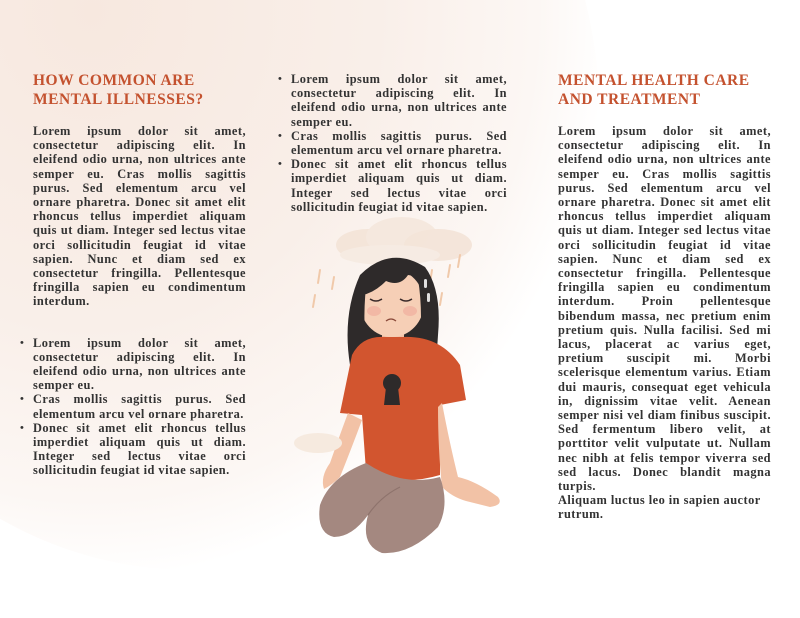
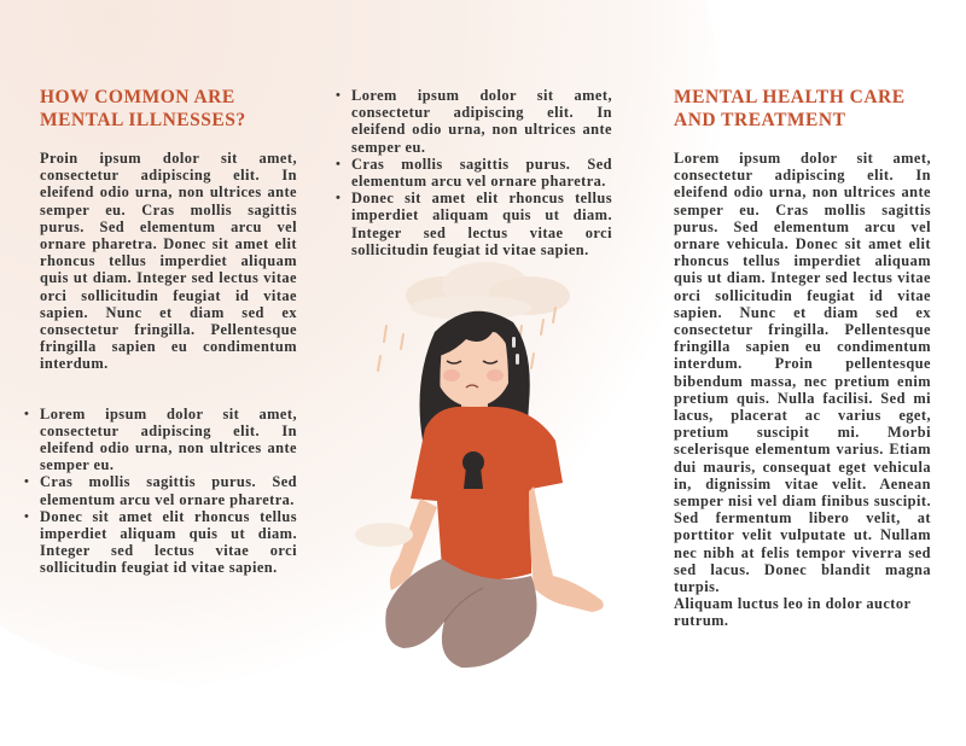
  HOW COMMON ARE
  MENTAL ILLNESSES?
- Lorem ipsum dolor sit amet, consectetur adipiscing elit. In eleifend odio urna, non ultrices ante semper eu. Cras mollis sagittis purus. Sed elementum arcu vel ornare pharetra. Donec sit amet elit rhoncus tellus imperdiet aliquam quis ut diam. Integer sed lectus vitae orci sollicitudin feugiat id vitae sapien. Nunc et diam sed ex consectetur fringilla. Pellentesque fringilla sapien eu condimentum interdum.
+ Proin ipsum dolor sit amet, consectetur adipiscing elit. In eleifend odio urna, non ultrices ante semper eu. Cras mollis sagittis purus. Sed elementum arcu vel ornare pharetra. Donec sit amet elit rhoncus tellus imperdiet aliquam quis ut diam. Integer sed lectus vitae orci sollicitudin feugiat id vitae sapien. Nunc et diam sed ex consectetur fringilla. Pellentesque fringilla sapien eu condimentum interdum.
  Lorem ipsum dolor sit amet, consectetur adipiscing elit. In eleifend odio urna, non ultrices ante semper eu.
  Cras mollis sagittis purus. Sed elementum arcu vel ornare pharetra.
  Donec sit amet elit rhoncus tellus imperdiet aliquam quis ut diam. Integer sed lectus vitae orci sollicitudin feugiat id vitae sapien.
  Lorem ipsum dolor sit amet, consectetur adipiscing elit. In eleifend odio urna, non ultrices ante semper eu.
  Cras mollis sagittis purus. Sed elementum arcu vel ornare pharetra.
  Donec sit amet elit rhoncus tellus imperdiet aliquam quis ut diam. Integer sed lectus vitae orci sollicitudin feugiat id vitae sapien.
  MENTAL HEALTH CARE
  AND TREATMENT
- Lorem ipsum dolor sit amet, consectetur adipiscing elit. In eleifend odio urna, non ultrices ante semper eu. Cras mollis sagittis purus. Sed elementum arcu vel ornare pharetra. Donec sit amet elit rhoncus tellus imperdiet aliquam quis ut diam. Integer sed lectus vitae orci sollicitudin feugiat id vitae sapien. Nunc et diam sed ex consectetur fringilla. Pellentesque fringilla sapien eu condimentum interdum. Proin pellentesque bibendum massa, nec pretium enim pretium quis. Nulla facilisi. Sed mi lacus, placerat ac varius eget, pretium suscipit mi. Morbi scelerisque elementum varius. Etiam dui mauris, consequat eget vehicula in, dignissim vitae velit. Aenean semper nisi vel diam finibus suscipit. Sed fermentum libero velit, at porttitor velit vulputate ut. Nullam nec nibh at felis tempor viverra sed sed lacus. Donec blandit magna turpis.
+ Lorem ipsum dolor sit amet, consectetur adipiscing elit. In eleifend odio urna, non ultrices ante semper eu. Cras mollis sagittis purus. Sed elementum arcu vel ornare vehicula. Donec sit amet elit rhoncus tellus imperdiet aliquam quis ut diam. Integer sed lectus vitae orci sollicitudin feugiat id vitae sapien. Nunc et diam sed ex consectetur fringilla. Pellentesque fringilla sapien eu condimentum interdum. Proin pellentesque bibendum massa, nec pretium enim pretium quis. Nulla facilisi. Sed mi lacus, placerat ac varius eget, pretium suscipit mi. Morbi scelerisque elementum varius. Etiam dui mauris, consequat eget vehicula in, dignissim vitae velit. Aenean semper nisi vel diam finibus suscipit. Sed fermentum libero velit, at porttitor velit vulputate ut. Nullam nec nibh at felis tempor viverra sed sed lacus. Donec blandit magna turpis.
- Aliquam luctus leo in sapien auctor rutrum.
+ Aliquam luctus leo in dolor auctor rutrum.
